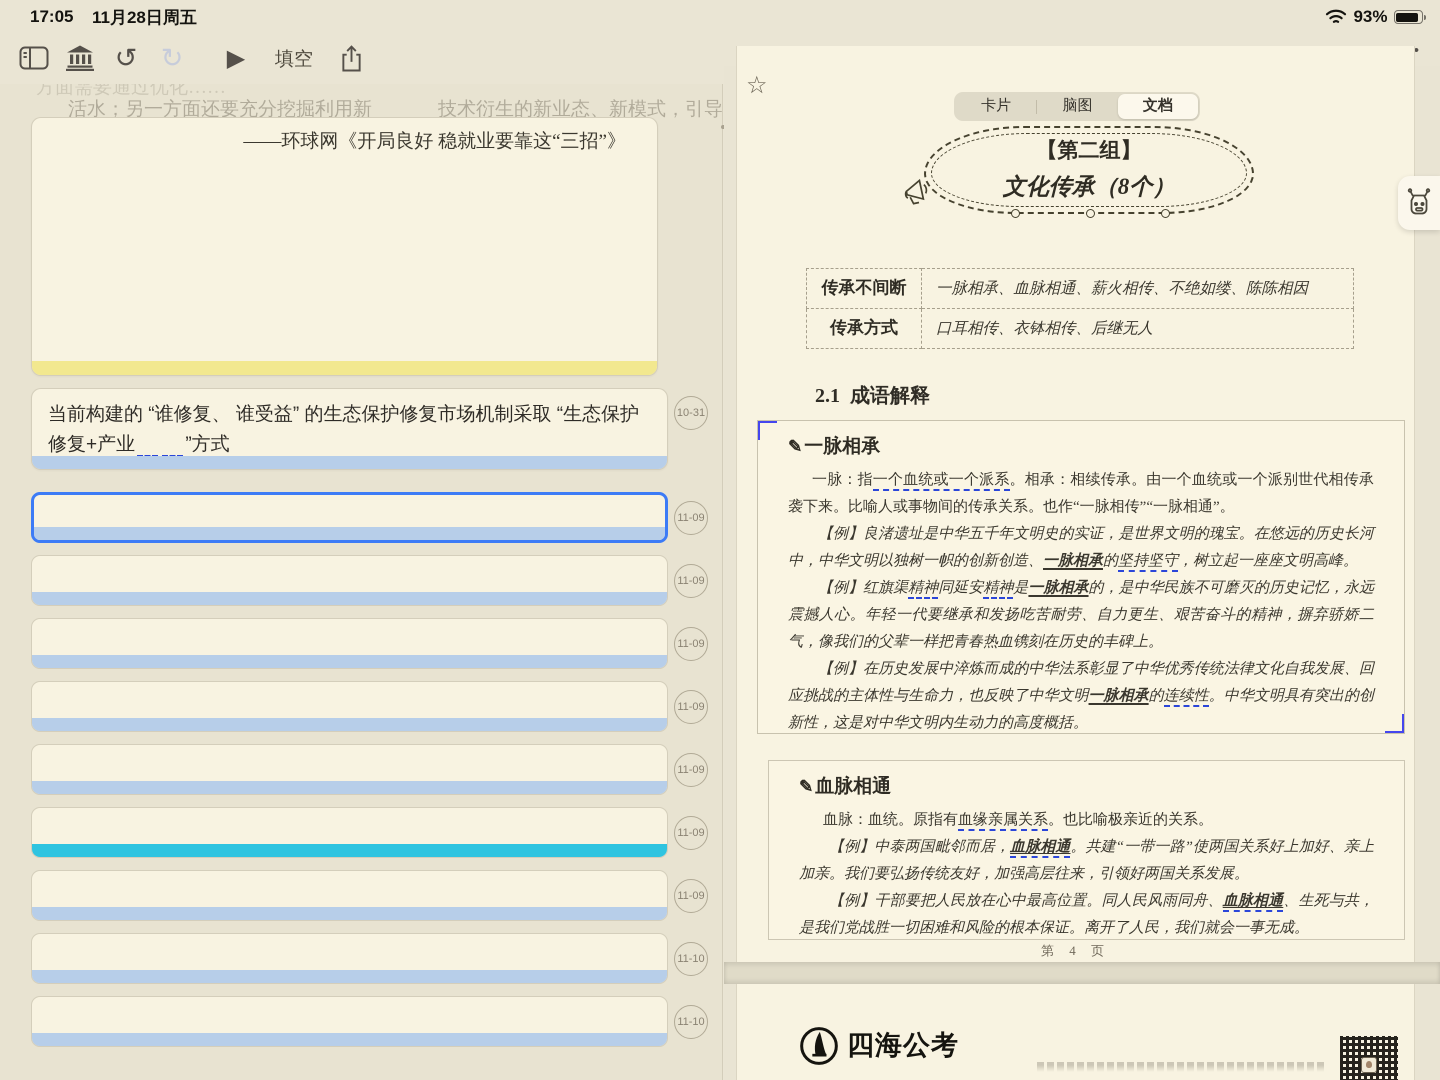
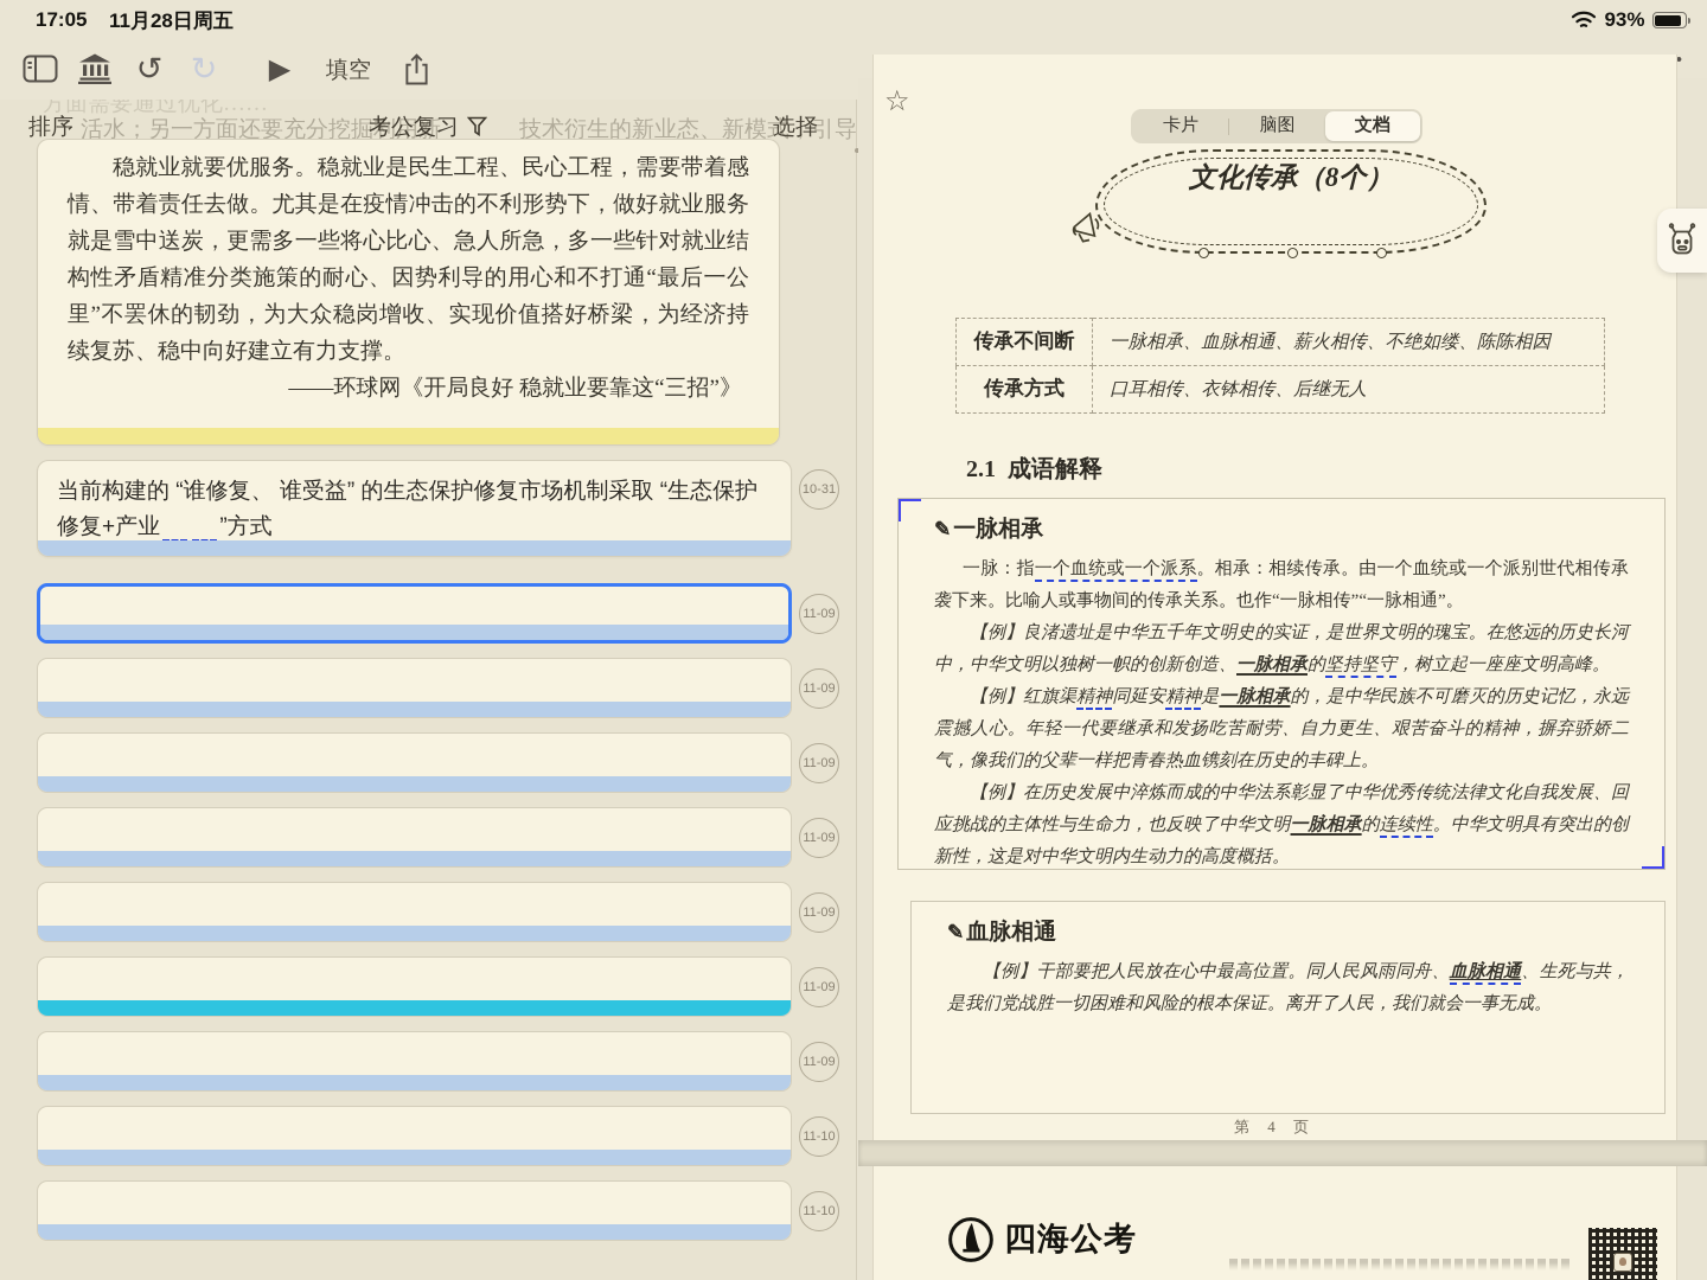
  17:05
  11月28日周五
  93%
  ↺
  ↻
  ▶
  填空
  方面需要通过优化……
  活水；另一方面还要充分挖掘利用新
  技术衍生的新业态、新模式，引导
+ 排序
+ 考公复习
+ 选择
+ 稳就业就要优服务。稳就业是民生工程、民心工程，需要带着感情、带着责任去做。尤其是在疫情冲击的不利形势下，做好就业服务就是雪中送炭，更需多一些将心比心、急人所急，多一些针对就业结构性矛盾精准分类施策的耐心、因势利导的用心和不打通“最后一公里”不罢休的韧劲，为大众稳岗增收、实现价值搭好桥梁，为经济持续复苏、稳中向好建立有力支撑。
  ——环球网《开局良好 稳就业要靠这“三招”》
  ＿＿＿＿
  当前构建的 “谁修复、 谁受益” 的生态保护修复市场机制采取 “生态保护修复+产业 ”方式
  10-31
  11-09
  11-09
  11-09
  11-09
  11-09
  11-09
  11-09
  11-10
  11-10
  ☆
  卡片
  脑图
  文档
- 【第二组】
  文化传承（8个）
  传承不间断	一脉相承、血脉相通、薪火相传、不绝如缕、陈陈相因
  传承方式	口耳相传、衣钵相传、后继无人
  2.1 成语解释
  ✎一脉相承
  一脉：指一个血统或一个派系。相承：相续传承。由一个血统或一个派别世代相传承袭下来。比喻人或事物间的传承关系。也作“一脉相传”“一脉相通”。
  【例】良渚遗址是中华五千年文明史的实证，是世界文明的瑰宝。在悠远的历史长河中，中华文明以独树一帜的创新创造、一脉相承的坚持坚守，树立起一座座文明高峰。
  【例】红旗渠精神同延安精神是一脉相承的，是中华民族不可磨灭的历史记忆，永远震撼人心。年轻一代要继承和发扬吃苦耐劳、自力更生、艰苦奋斗的精神，摒弃骄娇二气，像我们的父辈一样把青春热血镌刻在历史的丰碑上。
  【例】在历史发展中淬炼而成的中华法系彰显了中华优秀传统法律文化自我发展、回应挑战的主体性与生命力，也反映了中华文明一脉相承的连续性。中华文明具有突出的创新性，这是对中华文明内生动力的高度概括。
  ✎血脉相通
- 血脉：血统。原指有血缘亲属关系。也比喻极亲近的关系。
- 【例】中泰两国毗邻而居，血脉相通。共建“一带一路”使两国关系好上加好、亲上加亲。我们要弘扬传统友好，加强高层往来，引领好两国关系发展。
  【例】干部要把人民放在心中最高位置。同人民风雨同舟、血脉相通、生死与共，是我们党战胜一切困难和风险的根本保证。离开了人民，我们就会一事无成。
  第 4 页
  四海公考
